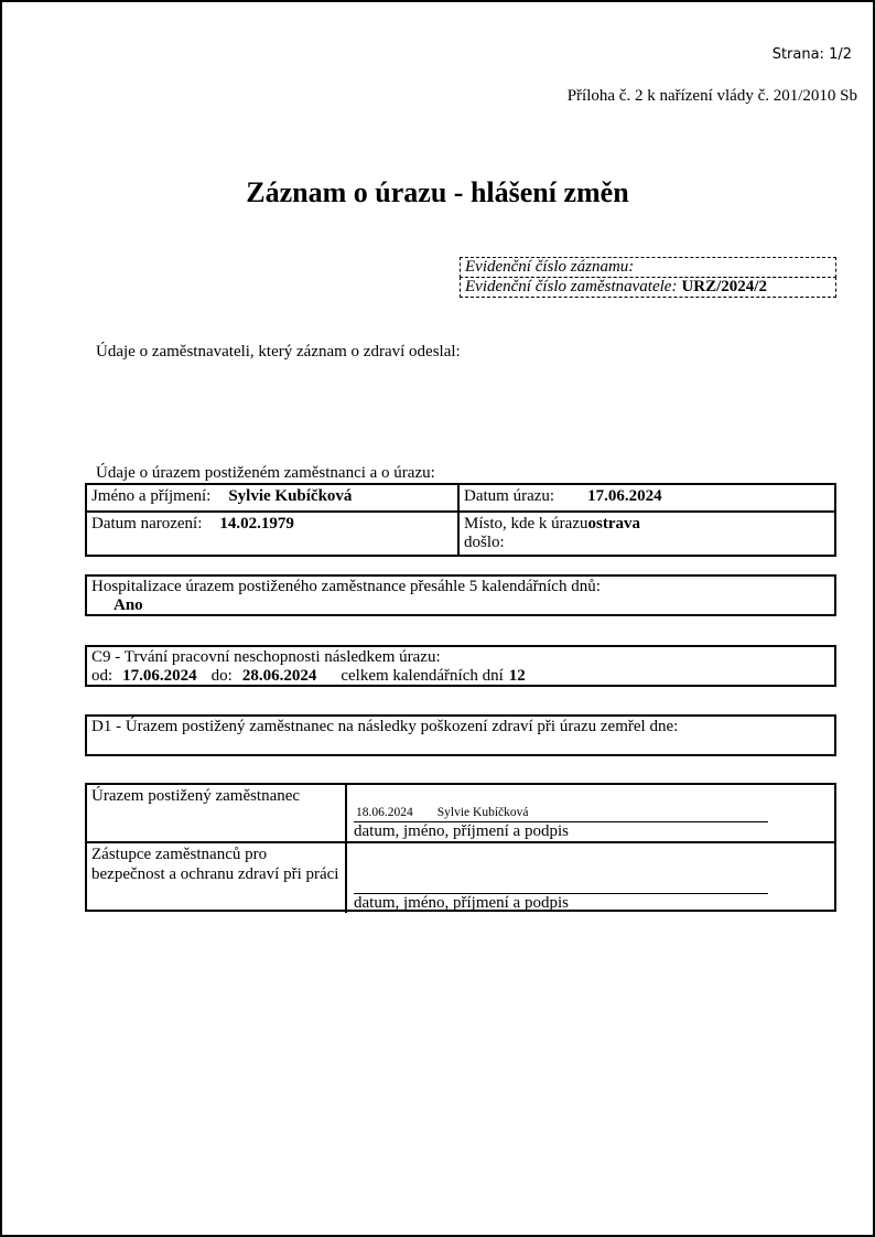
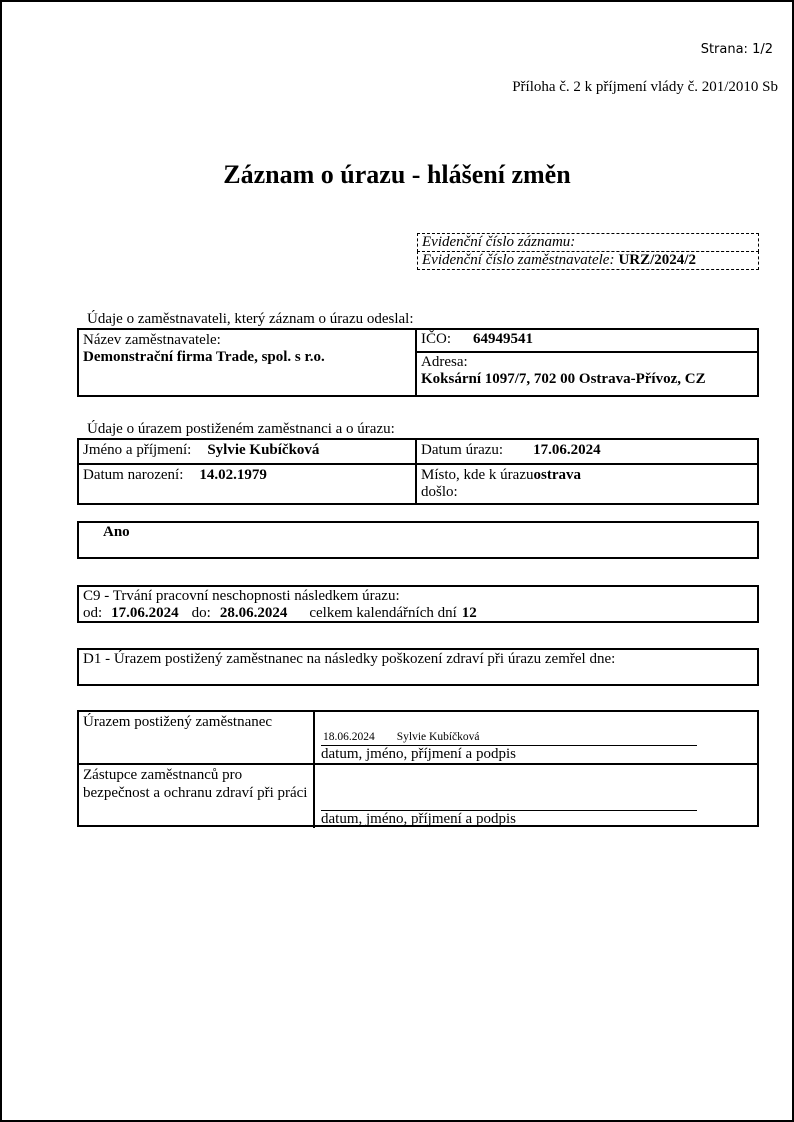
  Strana: 1/2
- Příloha č. 2 k nařízení vlády č. 201/2010 Sb
+ Příloha č. 2 k příjmení vlády č. 201/2010 Sb
  Záznam o úrazu - hlášení změn
  Evidenční číslo záznamu:
  Evidenční číslo zaměstnavatele: URZ/2024/2
- Údaje o zaměstnavateli, který záznam o zdraví odeslal:
+ Údaje o zaměstnavateli, který záznam o úrazu odeslal:
+ Název zaměstnavatele:
+ Demonstrační firma Trade, spol. s r.o.
+ IČO: 64949541
+ Adresa:
+ Koksární 1097/7, 702 00 Ostrava-Přívoz, CZ
  Údaje o úrazem postiženém zaměstnanci a o úrazu:
  Jméno a příjmení: Sylvie Kubíčková
  Datum úrazu: 17.06.2024
  Datum narození: 14.02.1979
  Místo, kde k úrazuostrava
  došlo:
- Hospitalizace úrazem postiženého zaměstnance přesáhle 5 kalendářních dnů:
  Ano
  C9 - Trvání pracovní neschopnosti následkem úrazu:
  od: 17.06.2024 do: 28.06.2024 celkem kalendářních dní 12
  D1 - Úrazem postižený zaměstnanec na následky poškození zdraví při úrazu zemřel dne:
  Úrazem postižený zaměstnanec
  18.06.2024 Sylvie Kubíčková
  datum, jméno, příjmení a podpis
  Zástupce zaměstnanců pro
  bezpečnost a ochranu zdraví při práci
  datum, jméno, příjmení a podpis
